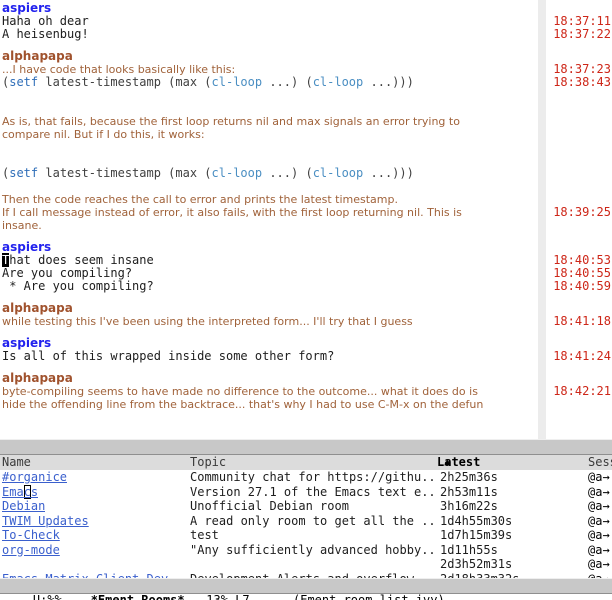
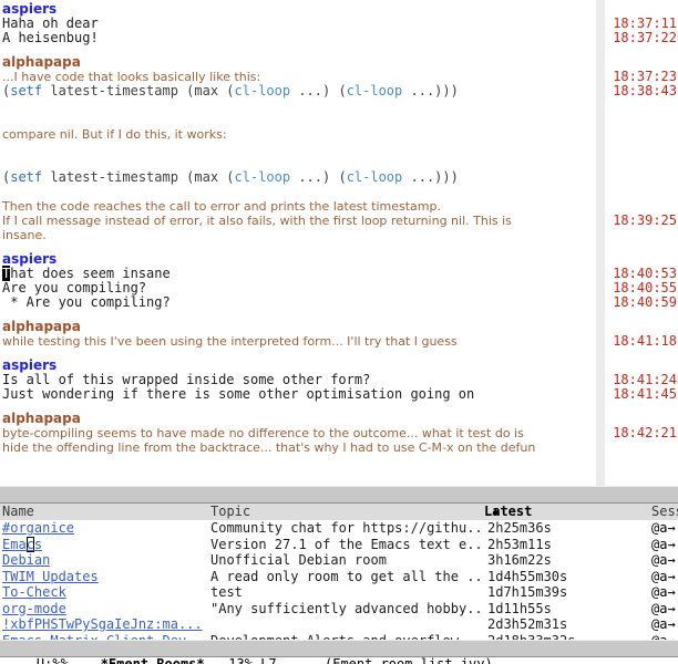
  aspiers
  Haha oh dear
  18:37:11
  A heisenbug!
  18:37:22
  alphapapa
  ...I have code that looks basically like this:
  18:37:23
  (setf latest-timestamp (max (cl-loop ...) (cl-loop ...)))
  18:38:43
- As is, that fails, because the first loop returns nil and max signals an error trying to
  compare nil. But if I do this, it works:
  (setf latest-timestamp (max (cl-loop ...) (cl-loop ...)))
  Then the code reaches the call to error and prints the latest timestamp.
  If I call message instead of error, it also fails, with the first loop returning nil. This is
  18:39:25
  insane.
  aspiers
  That does seem insane
  18:40:53
  Are you compiling?
  18:40:55
  * Are you compiling?
  18:40:59
  alphapapa
  while testing this I've been using the interpreted form... I'll try that I guess
  18:41:18
  aspiers
  Is all of this wrapped inside some other form?
  18:41:24
+ Just wondering if there is some other optimisation going on
+ 18:41:45
  alphapapa
- byte-compiling seems to have made no difference to the outcome... what it does do is
+ byte-compiling seems to have made no difference to the outcome... what it test do is
  18:42:21
  hide the offending line from the backtrace... that's why I had to use C-M-x on the defun
  Name
  Topic
  Latest
  ▲
  Ses
  #organice
  Community chat for https://githu..
  2h25m36s
  @a→
  Emacs
  Version 27.1 of the Emacs text e..
  2h53m11s
  @a→
  Debian
  Unofficial Debian room
  3h16m22s
  @a→
  TWIM Updates
  A read only room to get all the ..
  1d4h55m30s
  @a→
  To-Check
  test
  1d7h15m39s
  @a→
  org-mode
  "Any sufficiently advanced hobby..
  1d11h55s
  @a→
+ !xbfPHSTwPySgaIeJnz:ma...
  2d3h52m31s
  @a→
